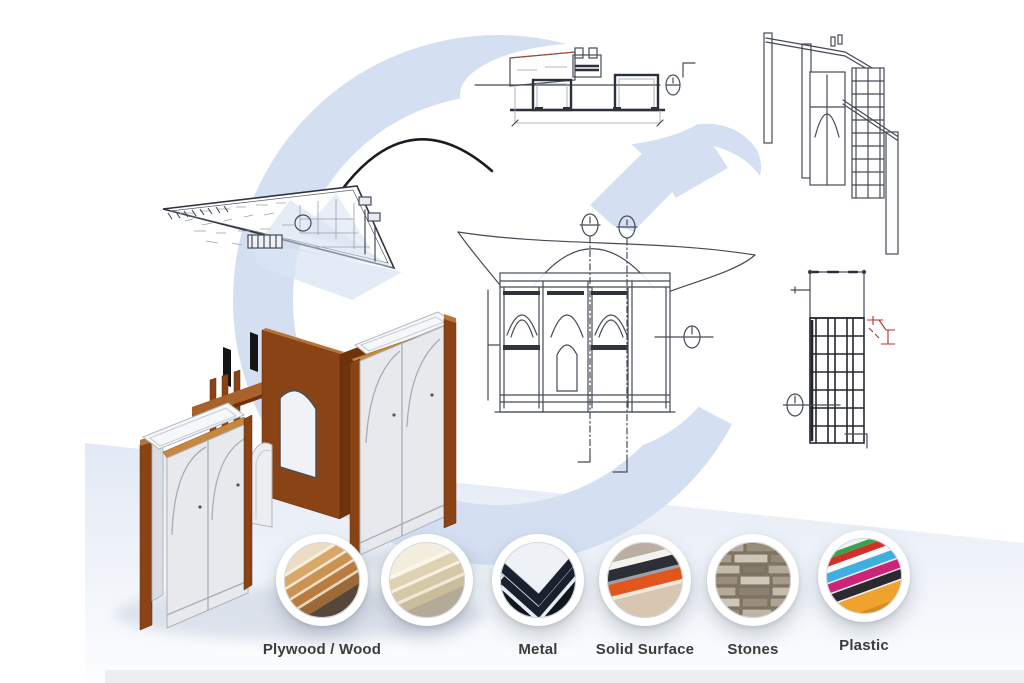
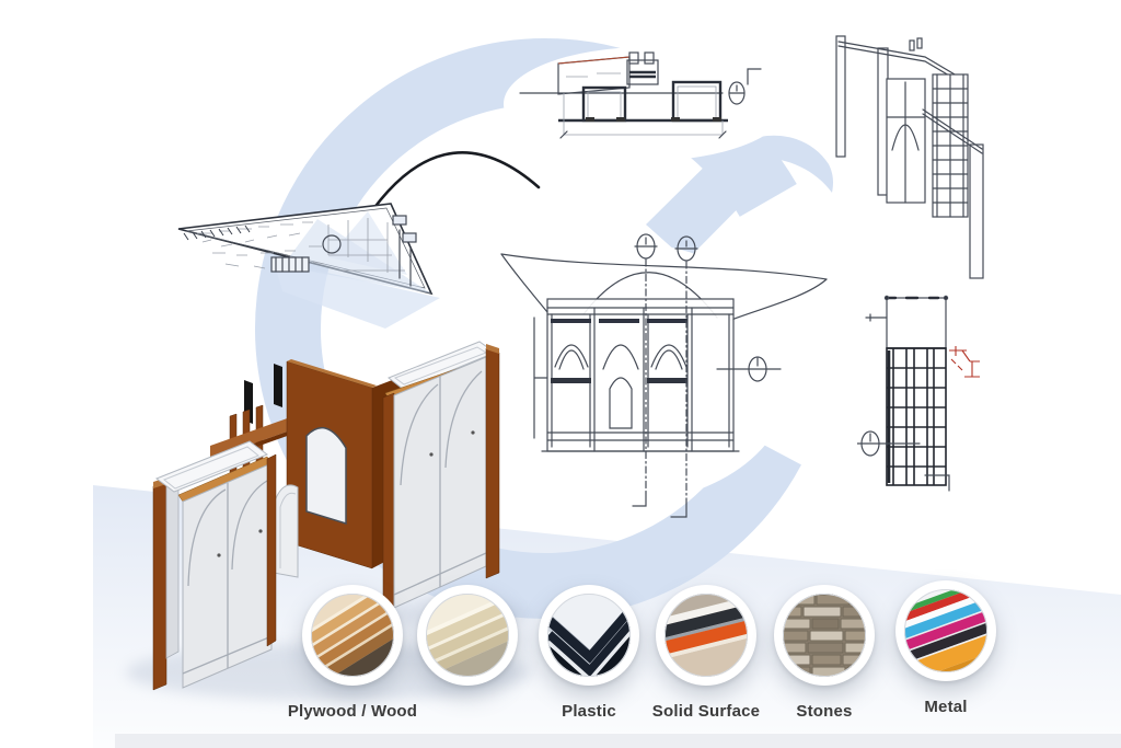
  Plywood / Wood
- Metal
+ Plastic
  Solid Surface
  Stones
- Plastic
+ Metal
